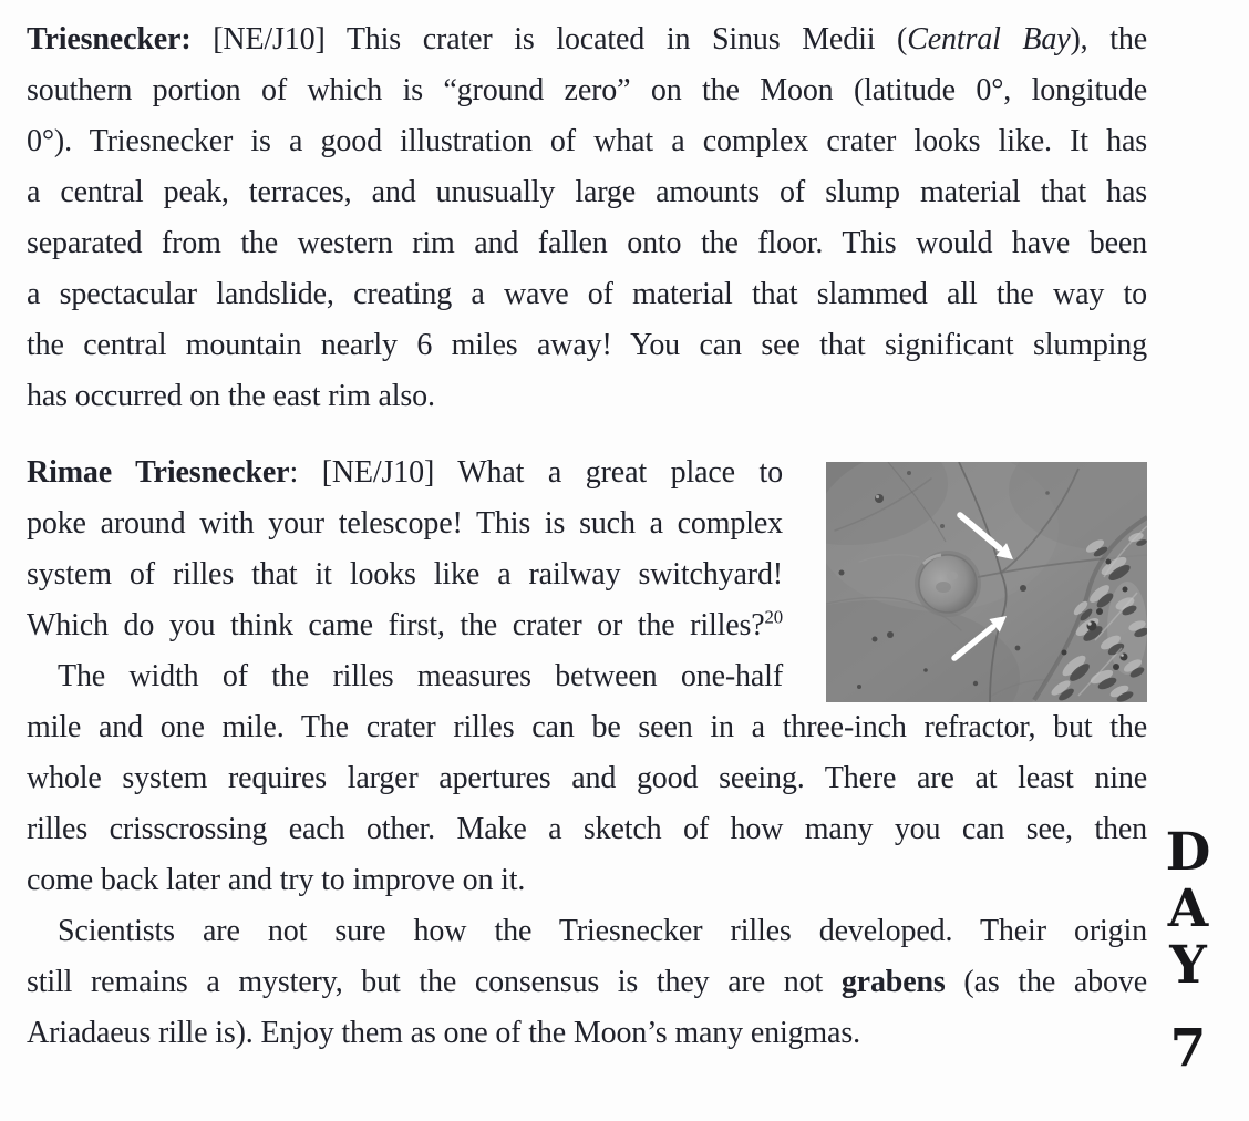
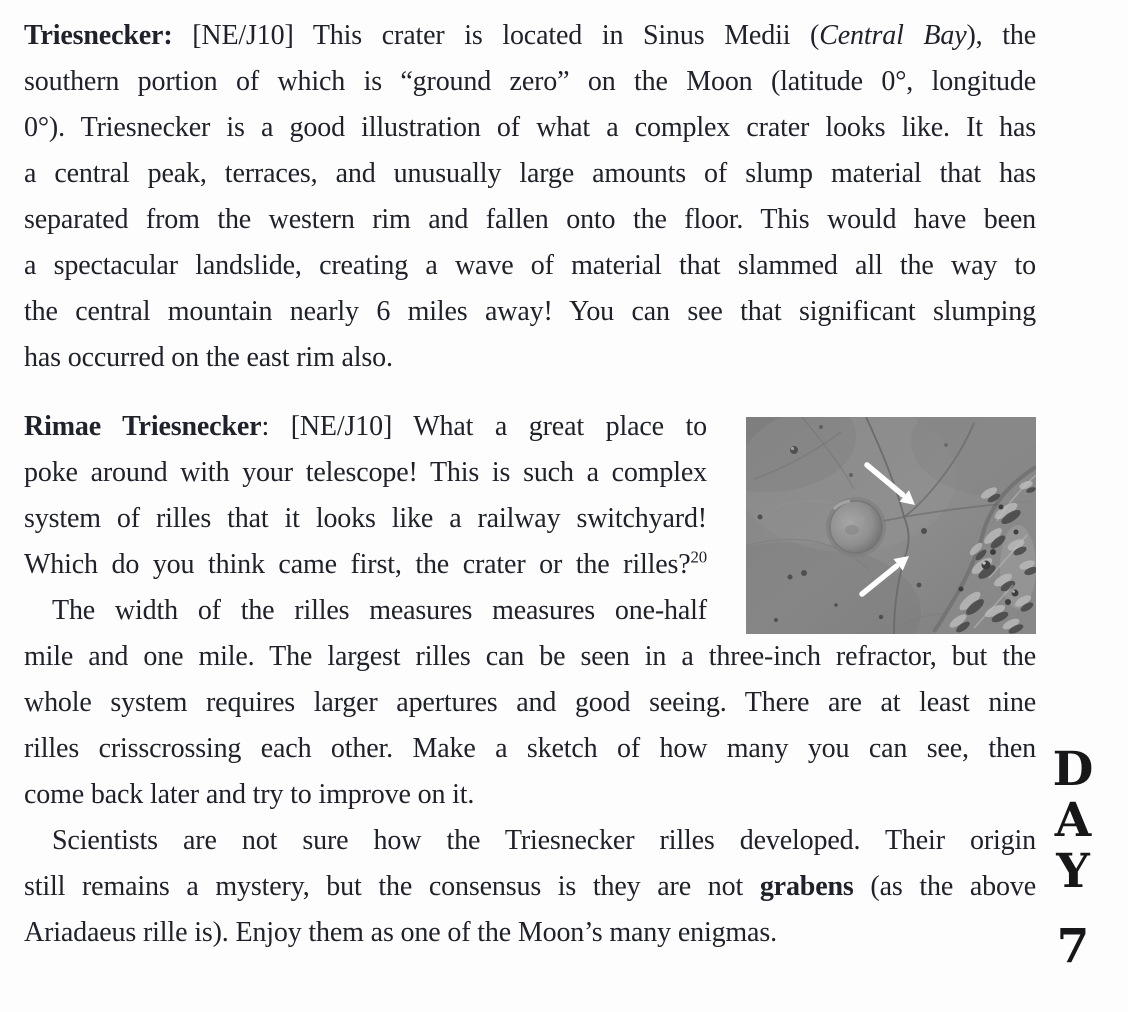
  Triesnecker: [NE/J10] This crater is located in Sinus Medii (Central Bay), the
  southern portion of which is “ground zero” on the Moon (latitude 0°, longitude
  0°). Triesnecker is a good illustration of what a complex crater looks like. It has
  a central peak, terraces, and unusually large amounts of slump material that has
  separated from the western rim and fallen onto the floor. This would have been
  a spectacular landslide, creating a wave of material that slammed all the way to
  the central mountain nearly 6 miles away! You can see that significant slumping
  has occurred on the east rim also.
  Rimae Triesnecker: [NE/J10] What a great place to
  poke around with your telescope! This is such a complex
  system of rilles that it looks like a railway switchyard!
  Which do you think came first, the crater or the rilles?20
- The width of the rilles measures between one-half
+ The width of the rilles measures measures one-half
- mile and one mile. The crater rilles can be seen in a three-inch refractor, but the
+ mile and one mile. The largest rilles can be seen in a three-inch refractor, but the
  whole system requires larger apertures and good seeing. There are at least nine
  rilles crisscrossing each other. Make a sketch of how many you can see, then
  come back later and try to improve on it.
  Scientists are not sure how the Triesnecker rilles developed. Their origin
  still remains a mystery, but the consensus is they are not grabens (as the above
  Ariadaeus rille is). Enjoy them as one of the Moon’s many enigmas.
  D
  A
  Y
  7
